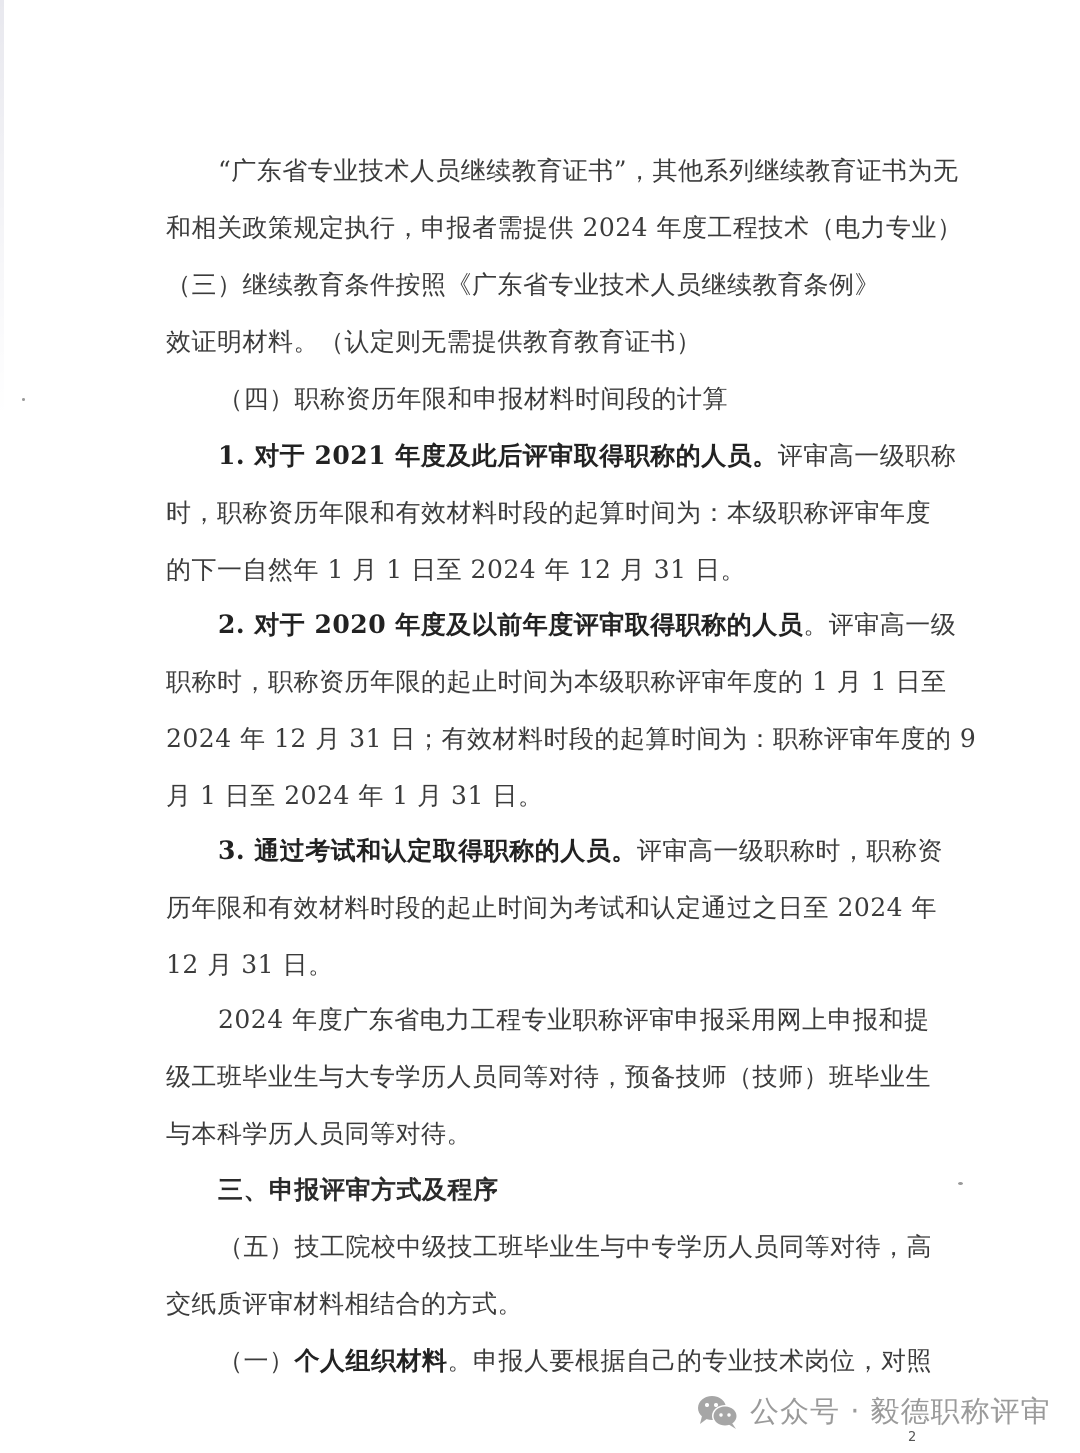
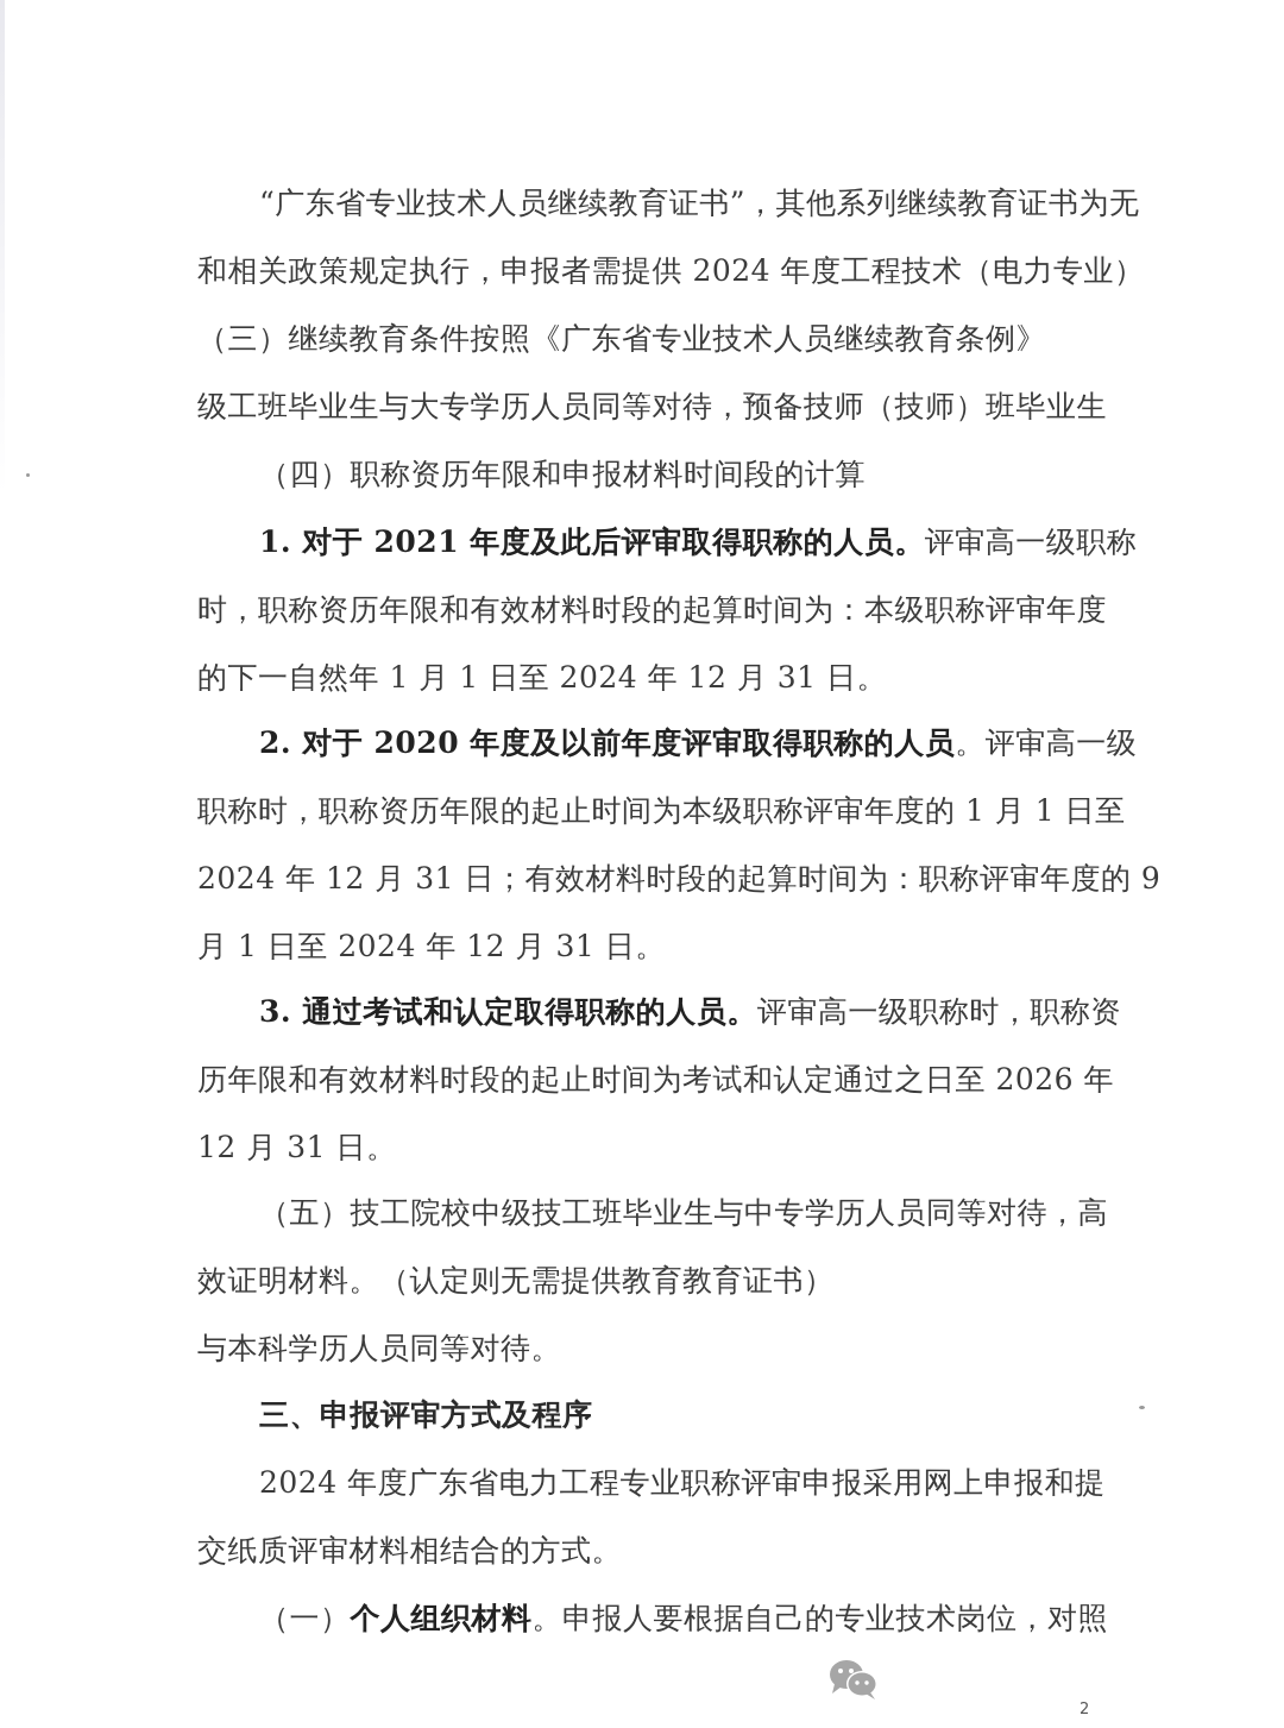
  “广东省专业技术人员继续教育证书”，其他系列继续教育证书为无
  和相关政策规定执行，申报者需提供 2024 年度工程技术（电力专业）
  （三）继续教育条件按照《广东省专业技术人员继续教育条例》
- 效证明材料。（认定则无需提供教育教育证书）
+ 级工班毕业生与大专学历人员同等对待，预备技师（技师）班毕业生
  （四）职称资历年限和申报材料时间段的计算
  1. 对于 2021 年度及此后评审取得职称的人员。评审高一级职称
  时，职称资历年限和有效材料时段的起算时间为：本级职称评审年度
  的下一自然年 1 月 1 日至 2024 年 12 月 31 日。
  2. 对于 2020 年度及以前年度评审取得职称的人员。评审高一级
  职称时，职称资历年限的起止时间为本级职称评审年度的 1 月 1 日至
  2024 年 12 月 31 日；有效材料时段的起算时间为：职称评审年度的 9
- 月 1 日至 2024 年 1 月 31 日。
+ 月 1 日至 2024 年 12 月 31 日。
  3. 通过考试和认定取得职称的人员。评审高一级职称时，职称资
- 历年限和有效材料时段的起止时间为考试和认定通过之日至 2024 年
+ 历年限和有效材料时段的起止时间为考试和认定通过之日至 2026 年
  12 月 31 日。
- 2024 年度广东省电力工程专业职称评审申报采用网上申报和提
+ （五）技工院校中级技工班毕业生与中专学历人员同等对待，高
- 级工班毕业生与大专学历人员同等对待，预备技师（技师）班毕业生
+ 效证明材料。（认定则无需提供教育教育证书）
  与本科学历人员同等对待。
  三、申报评审方式及程序
- （五）技工院校中级技工班毕业生与中专学历人员同等对待，高
+ 2024 年度广东省电力工程专业职称评审申报采用网上申报和提
  交纸质评审材料相结合的方式。
  （一）个人组织材料。申报人要根据自己的专业技术岗位，对照
- 公众号 · 毅德职称评审
  2
